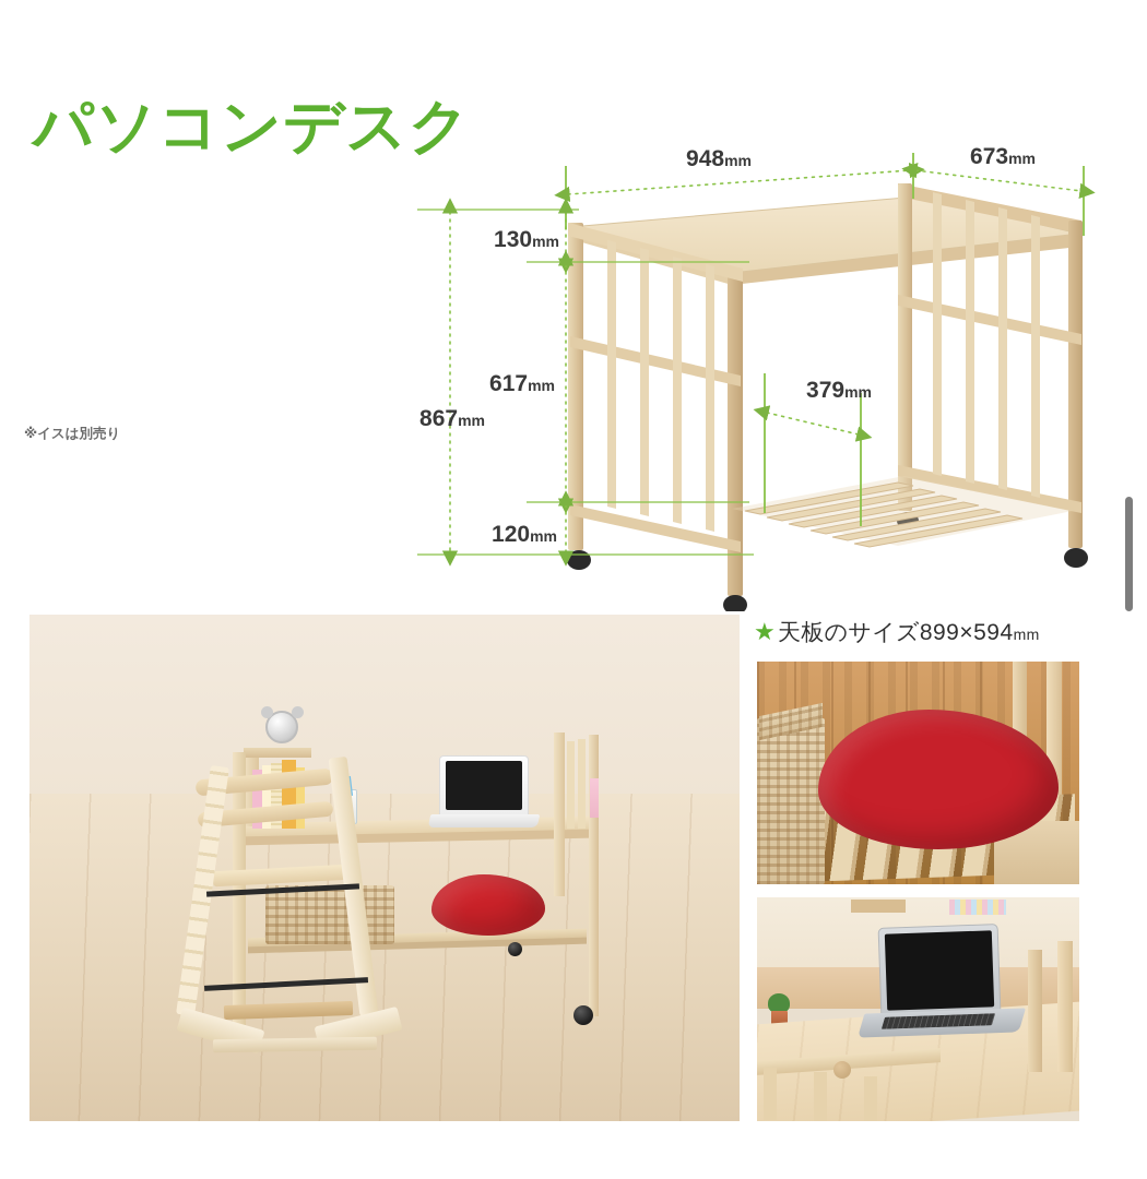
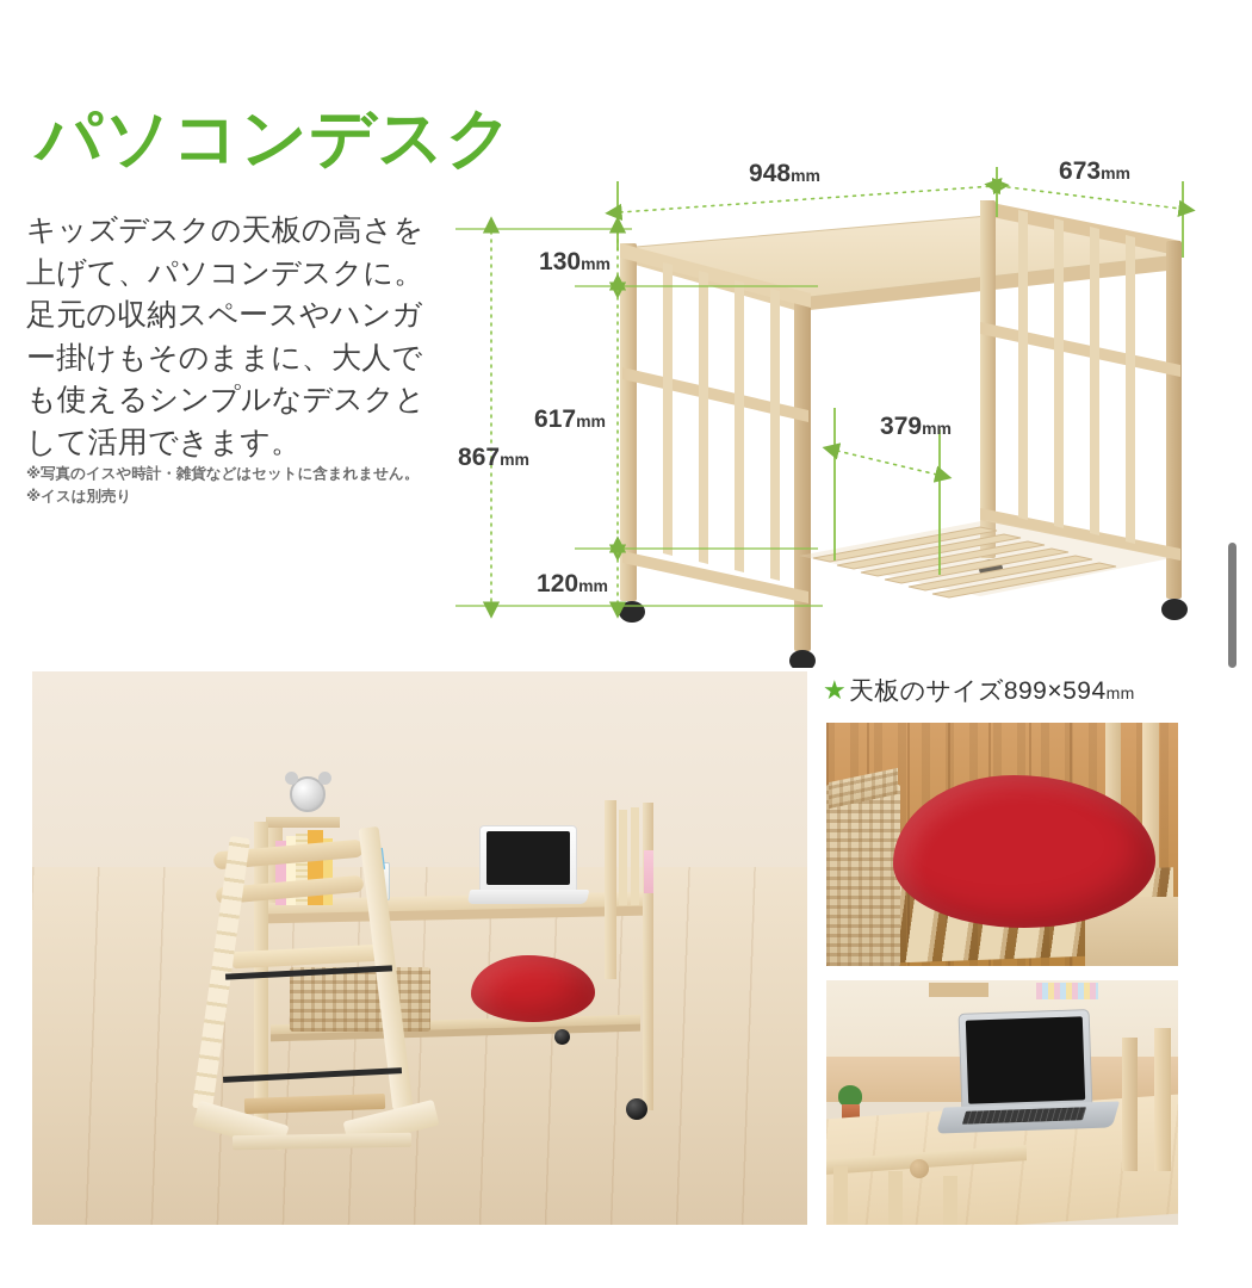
  パソコンデスク
+ キッズデスクの天板の高さを上げて、パソコンデスクに。足元の収納スペースやハンガー掛けもそのままに、大人でも使えるシンプルなデスクとして活用できます。
+ ※写真のイスや時計・雑貨などはセットに含まれません。
  ※イスは別売り
  948mm
  673mm
  130mm
  617mm
  867mm
  120mm
  379mm
  ★天板のサイズ899×594mm
